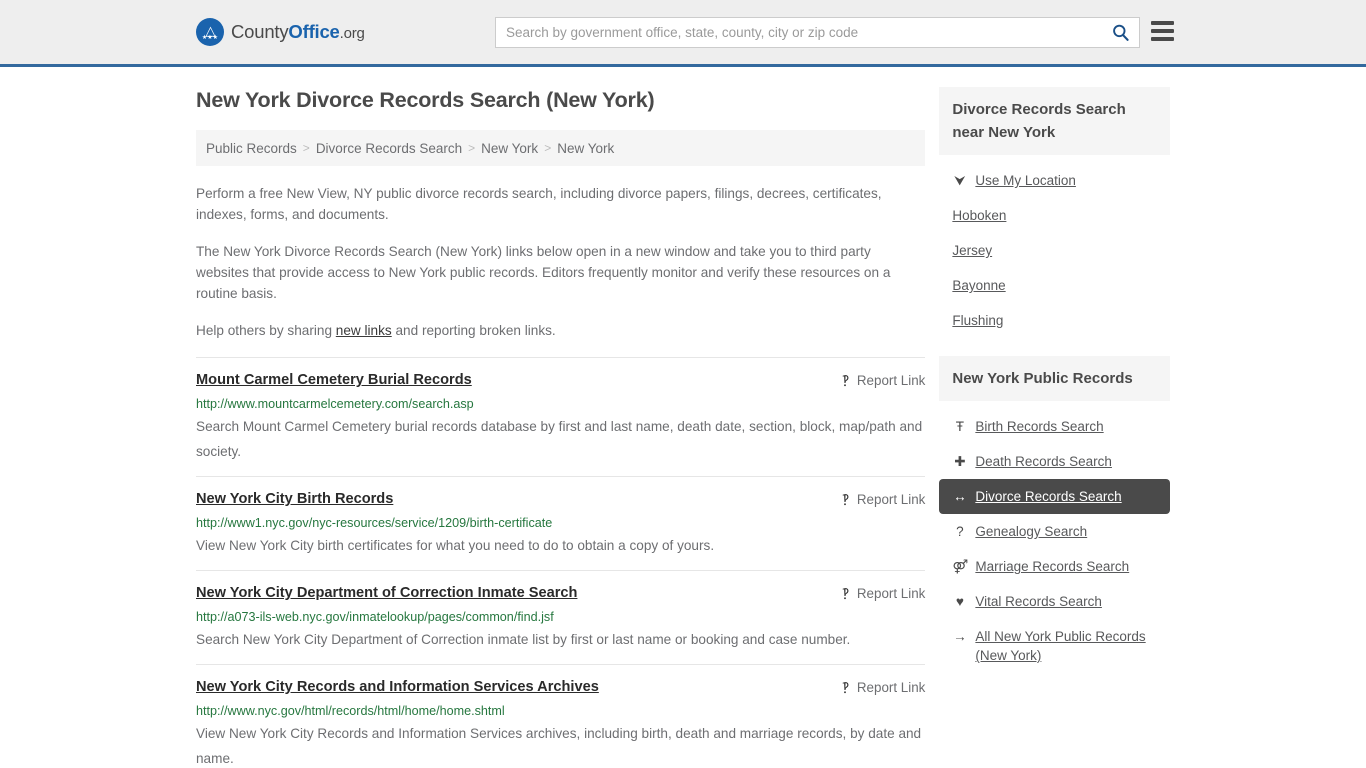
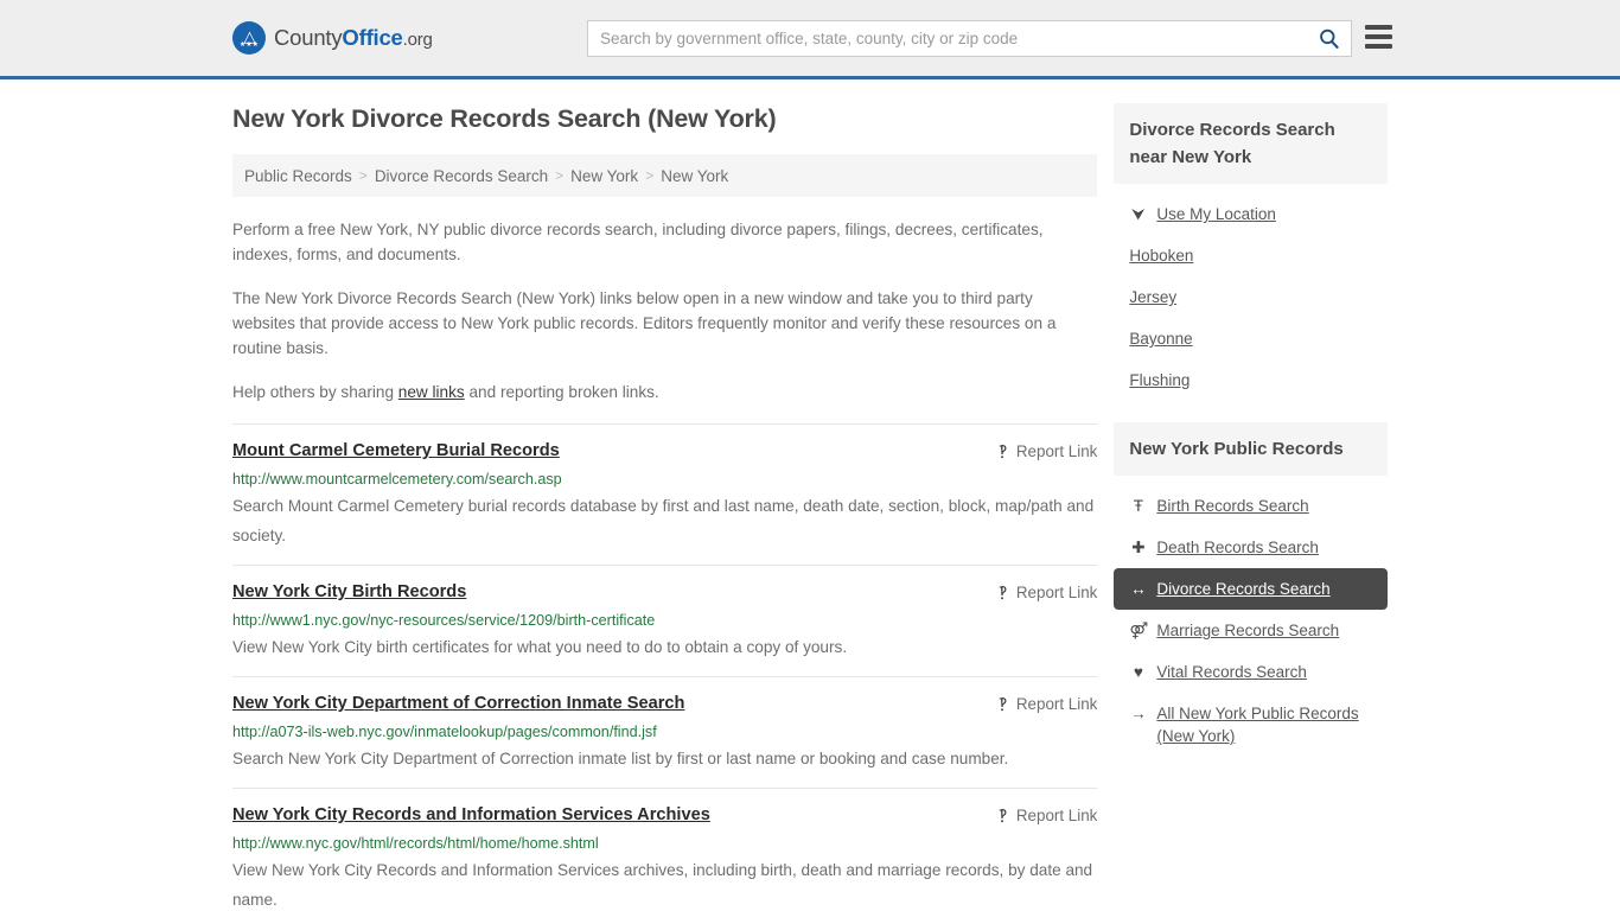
  △
  CountyOffice.org
  Search by government office, state, county, city or zip code
  New York Divorce Records Search (New York)
  Public Records
  >
  Divorce Records Search
  >
  New York
  >
  New York
- Perform a free New View, NY public divorce records search, including divorce papers, filings, decrees, certificates, indexes, forms, and documents.
+ Perform a free New York, NY public divorce records search, including divorce papers, filings, decrees, certificates, indexes, forms, and documents.
  The New York Divorce Records Search (New York) links below open in a new window and take you to third party websites that provide access to New York public records. Editors frequently monitor and verify these resources on a routine basis.
  Help others by sharing new links and reporting broken links.
  Mount Carmel Cemetery Burial Records
  ‽
  Report Link
  http://www.mountcarmelcemetery.com/search.asp
  Search Mount Carmel Cemetery burial records database by first and last name, death date, section, block, map/path and society.
  New York City Birth Records
  ‽
  Report Link
  http://www1.nyc.gov/nyc-resources/service/1209/birth-certificate
  View New York City birth certificates for what you need to do to obtain a copy of yours.
  New York City Department of Correction Inmate Search
  ‽
  Report Link
  http://a073-ils-web.nyc.gov/inmatelookup/pages/common/find.jsf
  Search New York City Department of Correction inmate list by first or last name or booking and case number.
  New York City Records and Information Services Archives
  ‽
  Report Link
  http://www.nyc.gov/html/records/html/home/home.shtml
  View New York City Records and Information Services archives, including birth, death and marriage records, by date and name.
  Divorce Records Search near New York
  ⮟
  Use My Location
  Hoboken
  Jersey
  Bayonne
  Flushing
  New York Public Records
  Ŧ
  Birth Records Search
  ✚
  Death Records Search
  ↔
  Divorce Records Search
- ?
- Genealogy Search
  ⚤
  Marriage Records Search
  ♥
  Vital Records Search
  →
  All New York Public Records (New York)
